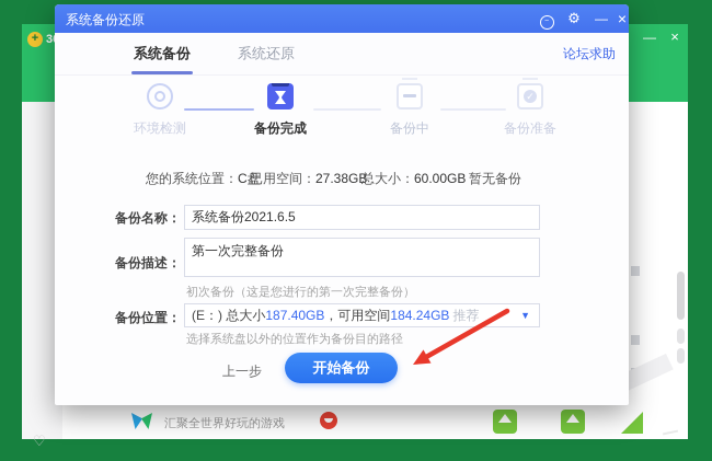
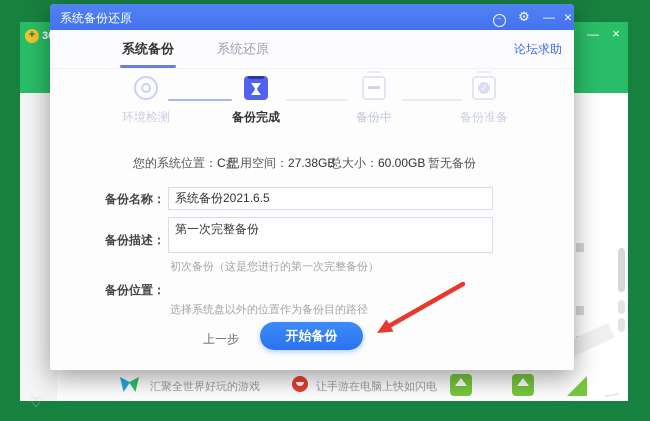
  +
  —
  ×
  ♡
  汇聚全世界好玩的游戏
+ 让手游在电脑上快如闪电
  系统备份还原
  ⚙
  —
  ×
  系统备份
  系统还原
  论坛求助
  环境检测
  备份完成
  备份中
  ✓
  备份准备
  您的系统位置：C盘
  已用空间：27.38GB
  总大小：60.00GB
  暂无备份
  备份名称：
  系统备份2021.6.5
  备份描述：
  第一次完整备份
  初次备份（这是您进行的第一次完整备份）
  备份位置：
- (E：) 总大小187.40GB，可用空间184.24GB 推荐
- ▼
  选择系统盘以外的位置作为备份目的路径
  上一步
  开始备份
